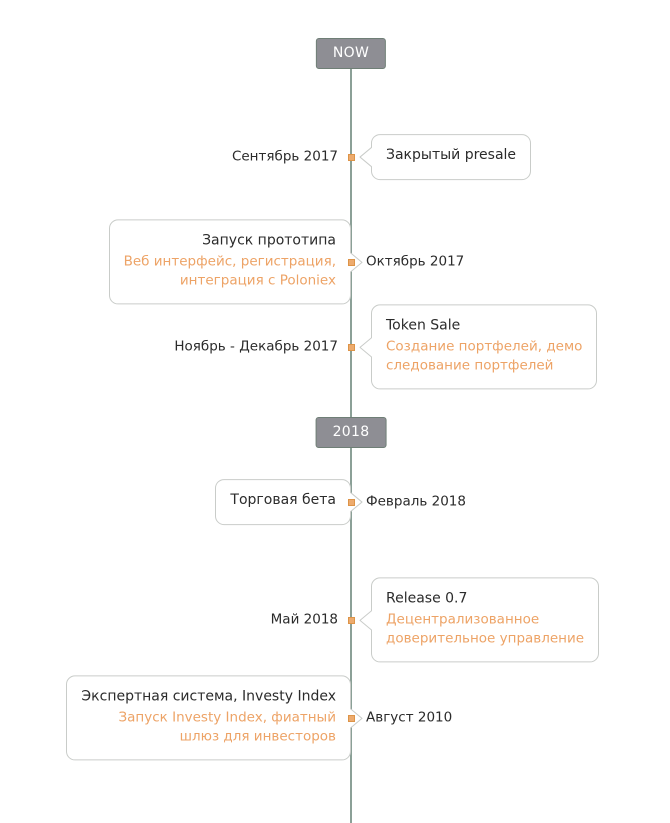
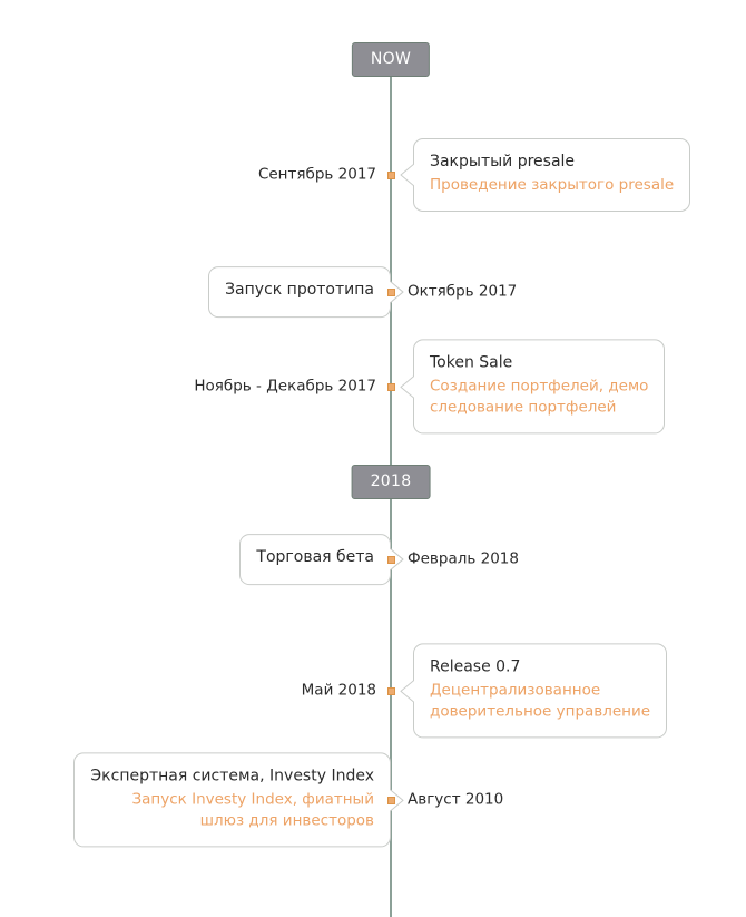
  NOW
  2018
  Сентябрь 2017
  Закрытый presale
+ Проведение закрытого presale
  Октябрь 2017
  Запуск прототипа
- Веб интерфейс, регистрация,
- интеграция с Poloniex
  Ноябрь - Декабрь 2017
  Token Sale
  Создание портфелей, демо
  следование портфелей
  Февраль 2018
  Торговая бета
  Май 2018
  Release 0.7
  Децентрализованное
  доверительное управление
  Август 2010
  Экспертная система, Investy Index
  Запуск Investy Index, фиатный
  шлюз для инвесторов
